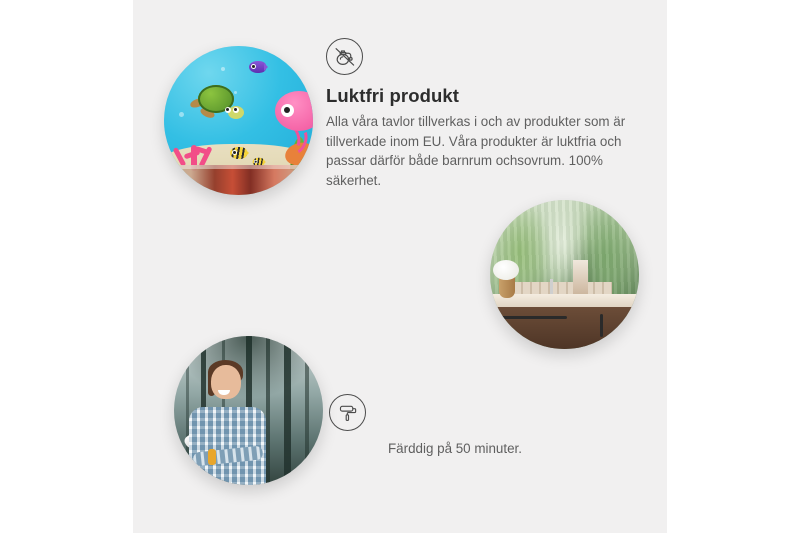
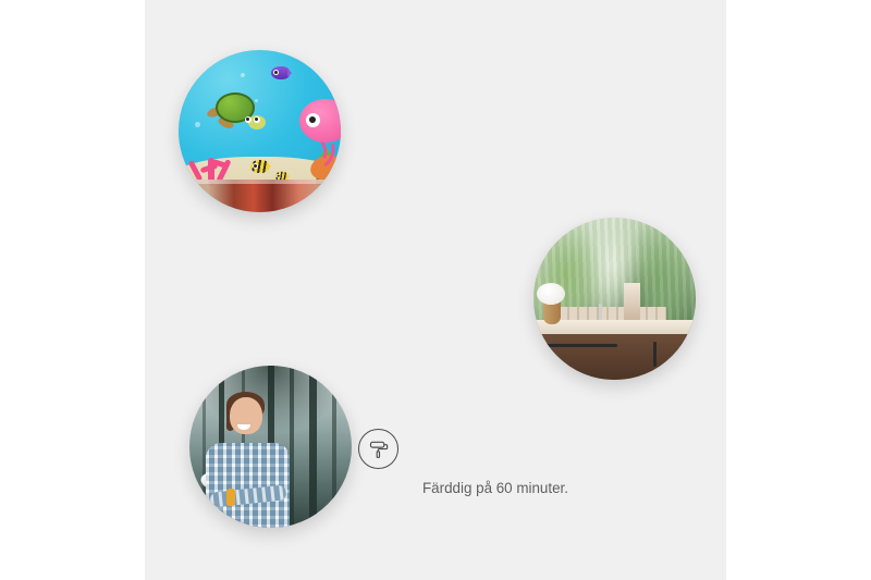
- Luktfri produkt
- Alla våra tavlor tillverkas i och av produkter som är tillverkade inom EU. Våra produkter är luktfria och passar därför både barnrum ochsovrum. 100% säkerhet.
- Färddig på 50 minuter.
+ Färddig på 60 minuter.
